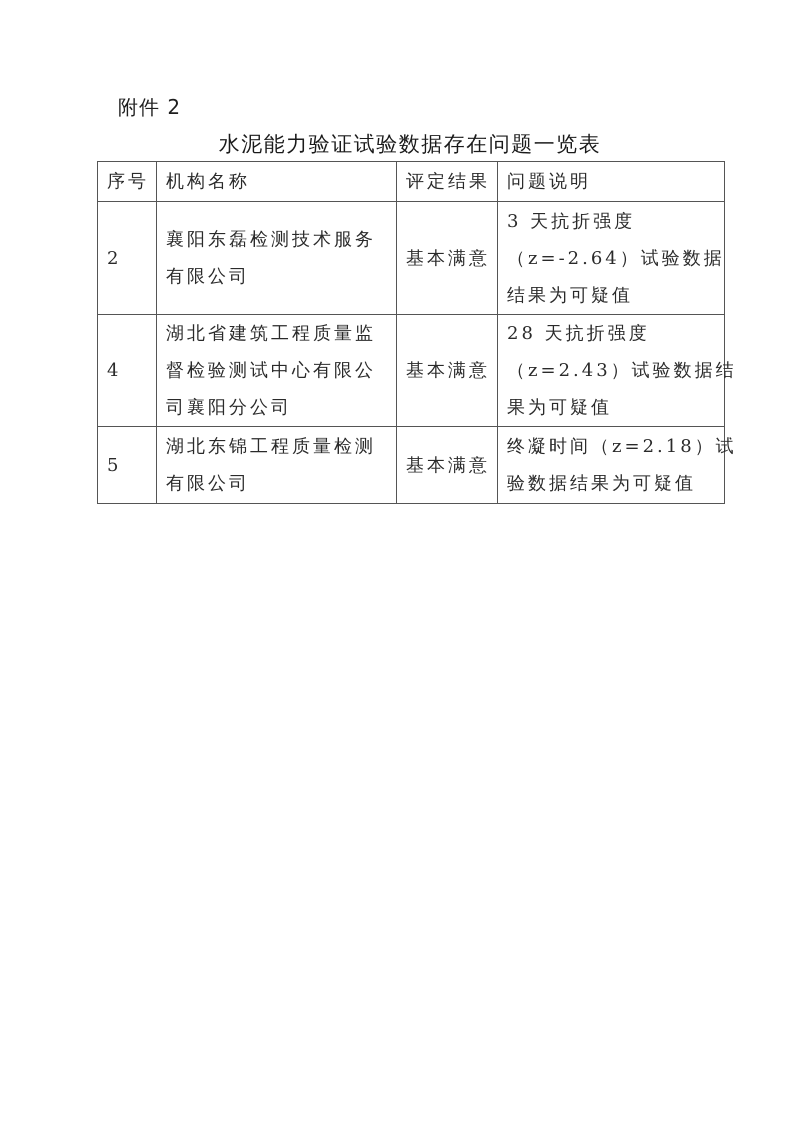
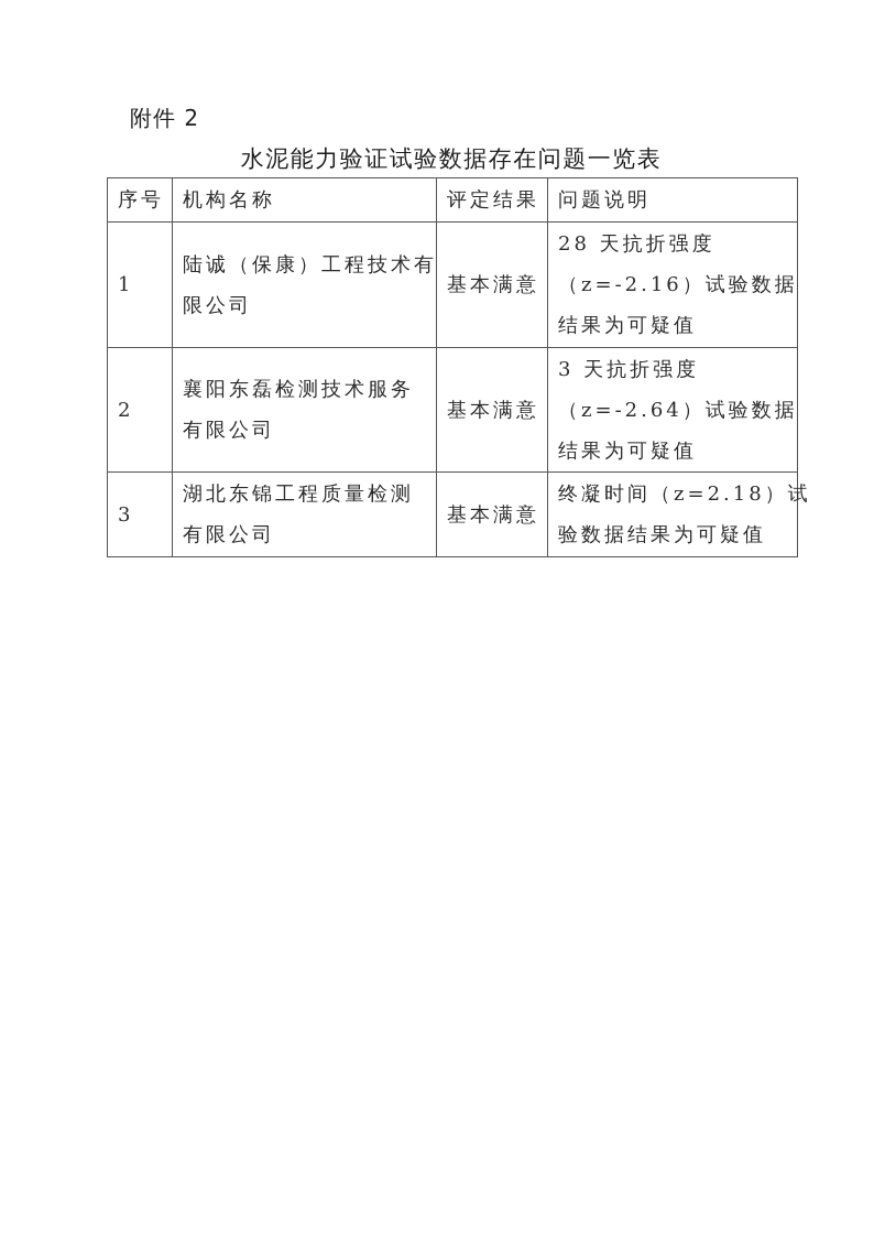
  附件 2
  水泥能力验证试验数据存在问题一览表
  序号	机构名称	评定结果	问题说明
+ 1	陆诚（保康）工程技术有 限公司	基本满意	28 天抗折强度 （z=-2.16）试验数据 结果为可疑值
  2	襄阳东磊检测技术服务 有限公司	基本满意	3 天抗折强度 （z=-2.64）试验数据 结果为可疑值
- 4	湖北省建筑工程质量监 督检验测试中心有限公 司襄阳分公司	基本满意	28 天抗折强度 （z=2.43）试验数据结 果为可疑值
- 5	湖北东锦工程质量检测 有限公司	基本满意	终凝时间（z=2.18）试 验数据结果为可疑值
+ 3	湖北东锦工程质量检测 有限公司	基本满意	终凝时间（z=2.18）试 验数据结果为可疑值
